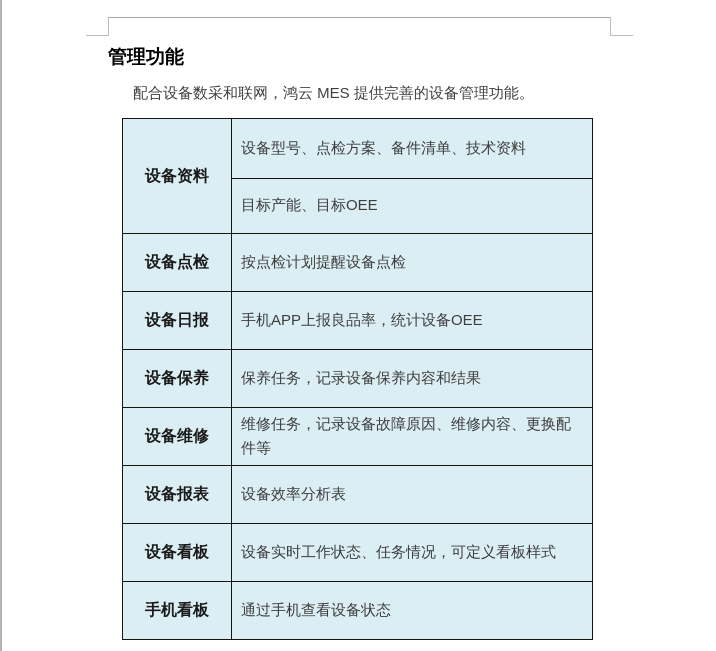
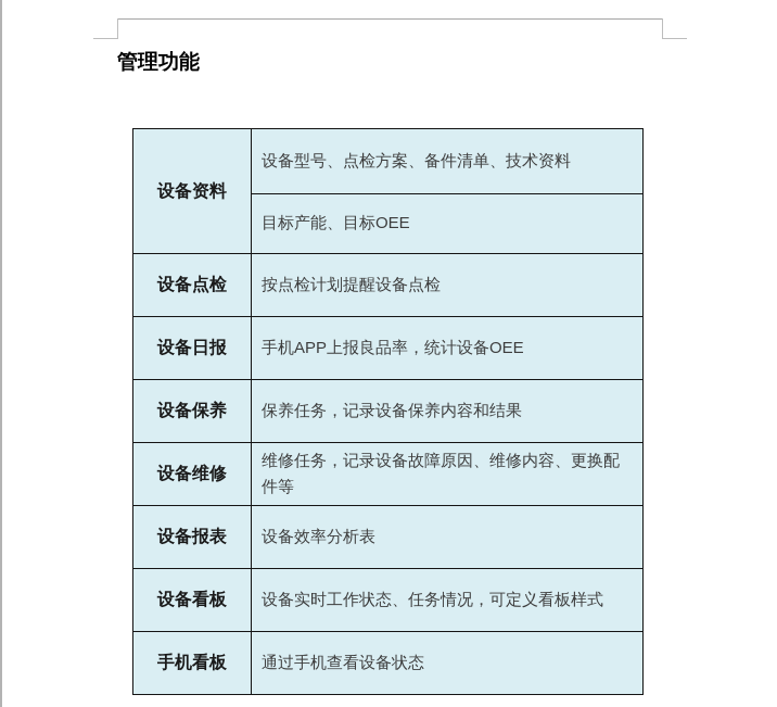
  管理功能
- 配合设备数采和联网，鸿云 MES 提供完善的设备管理功能。
  设备资料	设备型号、点检方案、备件清单、技术资料
  目标产能、目标OEE
  设备点检	按点检计划提醒设备点检
  设备日报	手机APP上报良品率，统计设备OEE
  设备保养	保养任务，记录设备保养内容和结果
  设备维修	维修任务，记录设备故障原因、维修内容、更换配件等
  设备报表	设备效率分析表
  设备看板	设备实时工作状态、任务情况，可定义看板样式
  手机看板	通过手机查看设备状态
